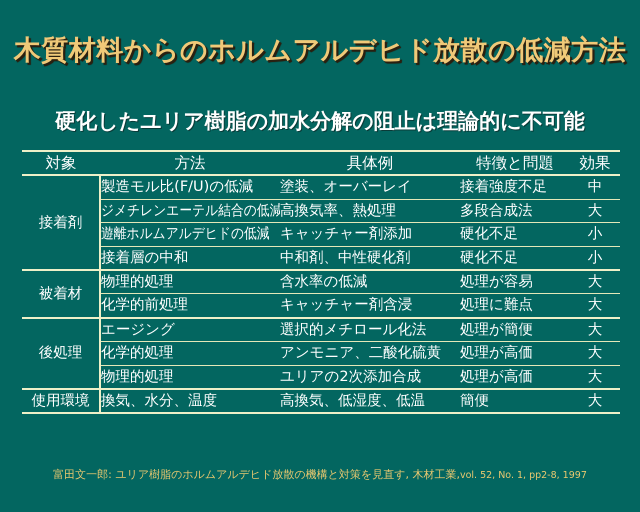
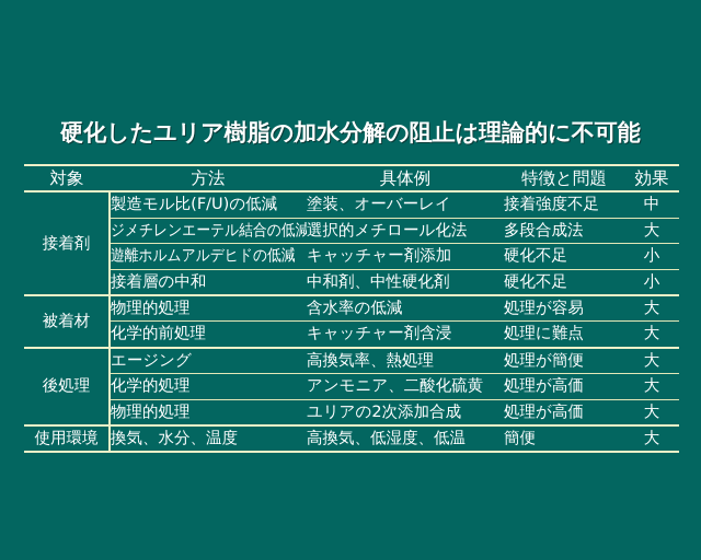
- 木質材料からのホルムアルデヒド放散の低減方法
  硬化したユリア樹脂の加水分解の阻止は理論的に不可能
  対象	方法	具体例	特徴と問題	効果
  接着剤	製造モル比(F/U)の低減	塗装、オーバーレイ	接着強度不足	中
- ジメチレンエーテル結合の低減	高換気率、熱処理	多段合成法	大
+ ジメチレンエーテル結合の低減	選択的メチロール化法	多段合成法	大
  遊離ホルムアルデヒドの低減	キャッチャー剤添加	硬化不足	小
  接着層の中和	中和剤、中性硬化剤	硬化不足	小
  被着材	物理的処理	含水率の低減	処理が容易	大
  化学的前処理	キャッチャー剤含浸	処理に難点	大
- 後処理	エージング	選択的メチロール化法	処理が簡便	大
+ 後処理	エージング	高換気率、熱処理	処理が簡便	大
  化学的処理	アンモニア、二酸化硫黄	処理が高価	大
  物理的処理	ユリアの2次添加合成	処理が高価	大
  使用環境	換気、水分、温度	高換気、低湿度、低温	簡便	大
- 富田文一郎: ユリア樹脂のホルムアルデヒド放散の機構と対策を見直す, 木材工業,vol. 52, No. 1, pp2-8, 1997
